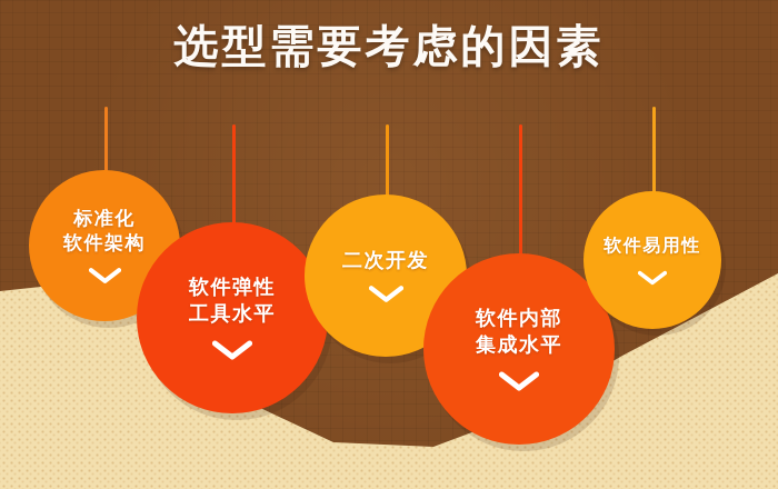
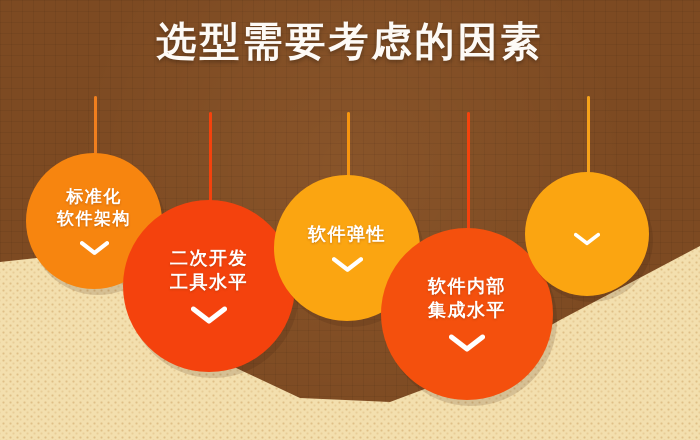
  选型需要考虑的因素
  标准化
  软件架构
- 软件弹性
+ 二次开发
  工具水平
- 二次开发
+ 软件弹性
  软件内部
  集成水平
- 软件易用性
